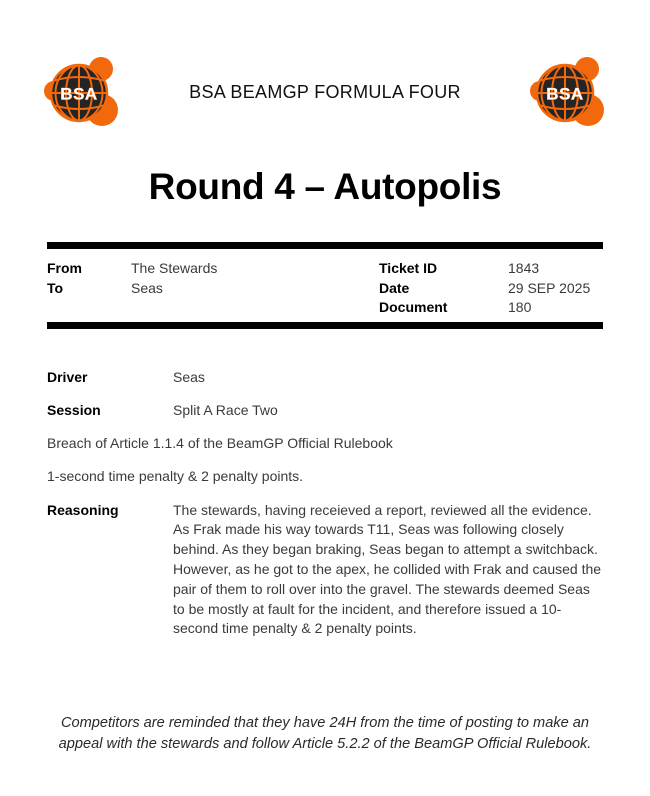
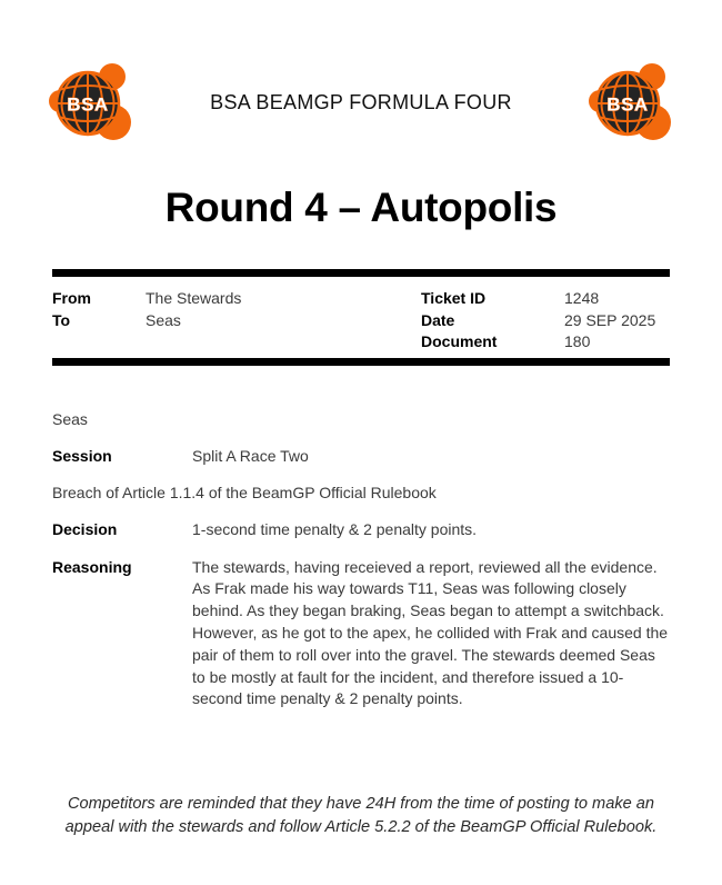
  BSA
  BSA BEAMGP FORMULA FOUR
  BSA
  Round 4 – Autopolis
  From
  The Stewards
  To
  Seas
  Ticket ID
- 1843
+ 1248
  Date
  29 SEP 2025
  Document
  180
- Driver
  Seas
  Session
  Split A Race Two
  Breach of Article 1.1.4 of the BeamGP Official Rulebook
+ Decision
  1-second time penalty & 2 penalty points.
  Reasoning
  The stewards, having receieved a report, reviewed all the evidence. As Frak made his way towards T11, Seas was following closely behind. As they began braking, Seas began to attempt a switchback. However, as he got to the apex, he collided with Frak and caused the pair of them to roll over into the gravel. The stewards deemed Seas to be mostly at fault for the incident, and therefore issued a 10-second time penalty & 2 penalty points.
  Competitors are reminded that they have 24H from the time of posting to make an appeal with the stewards and follow Article 5.2.2 of the BeamGP Official Rulebook.
